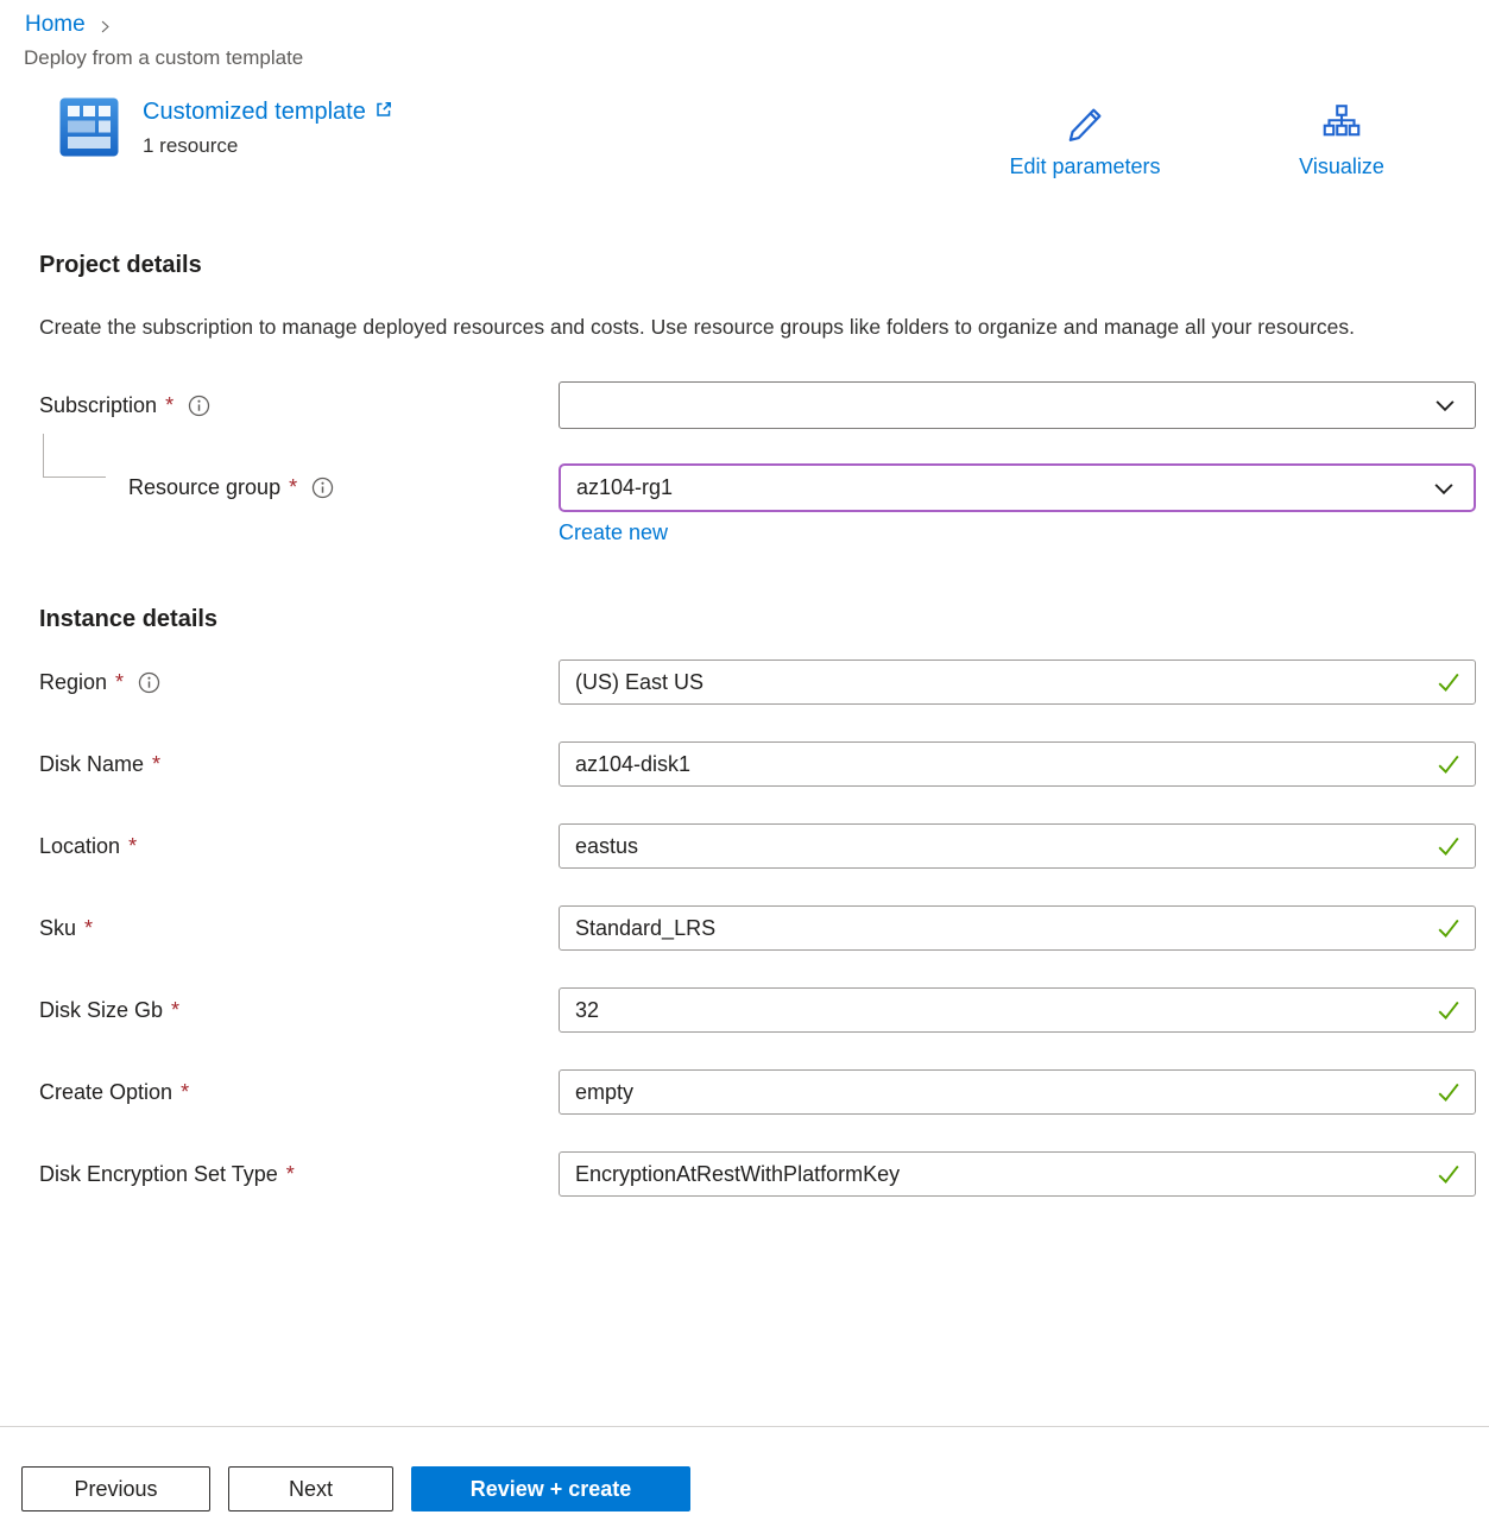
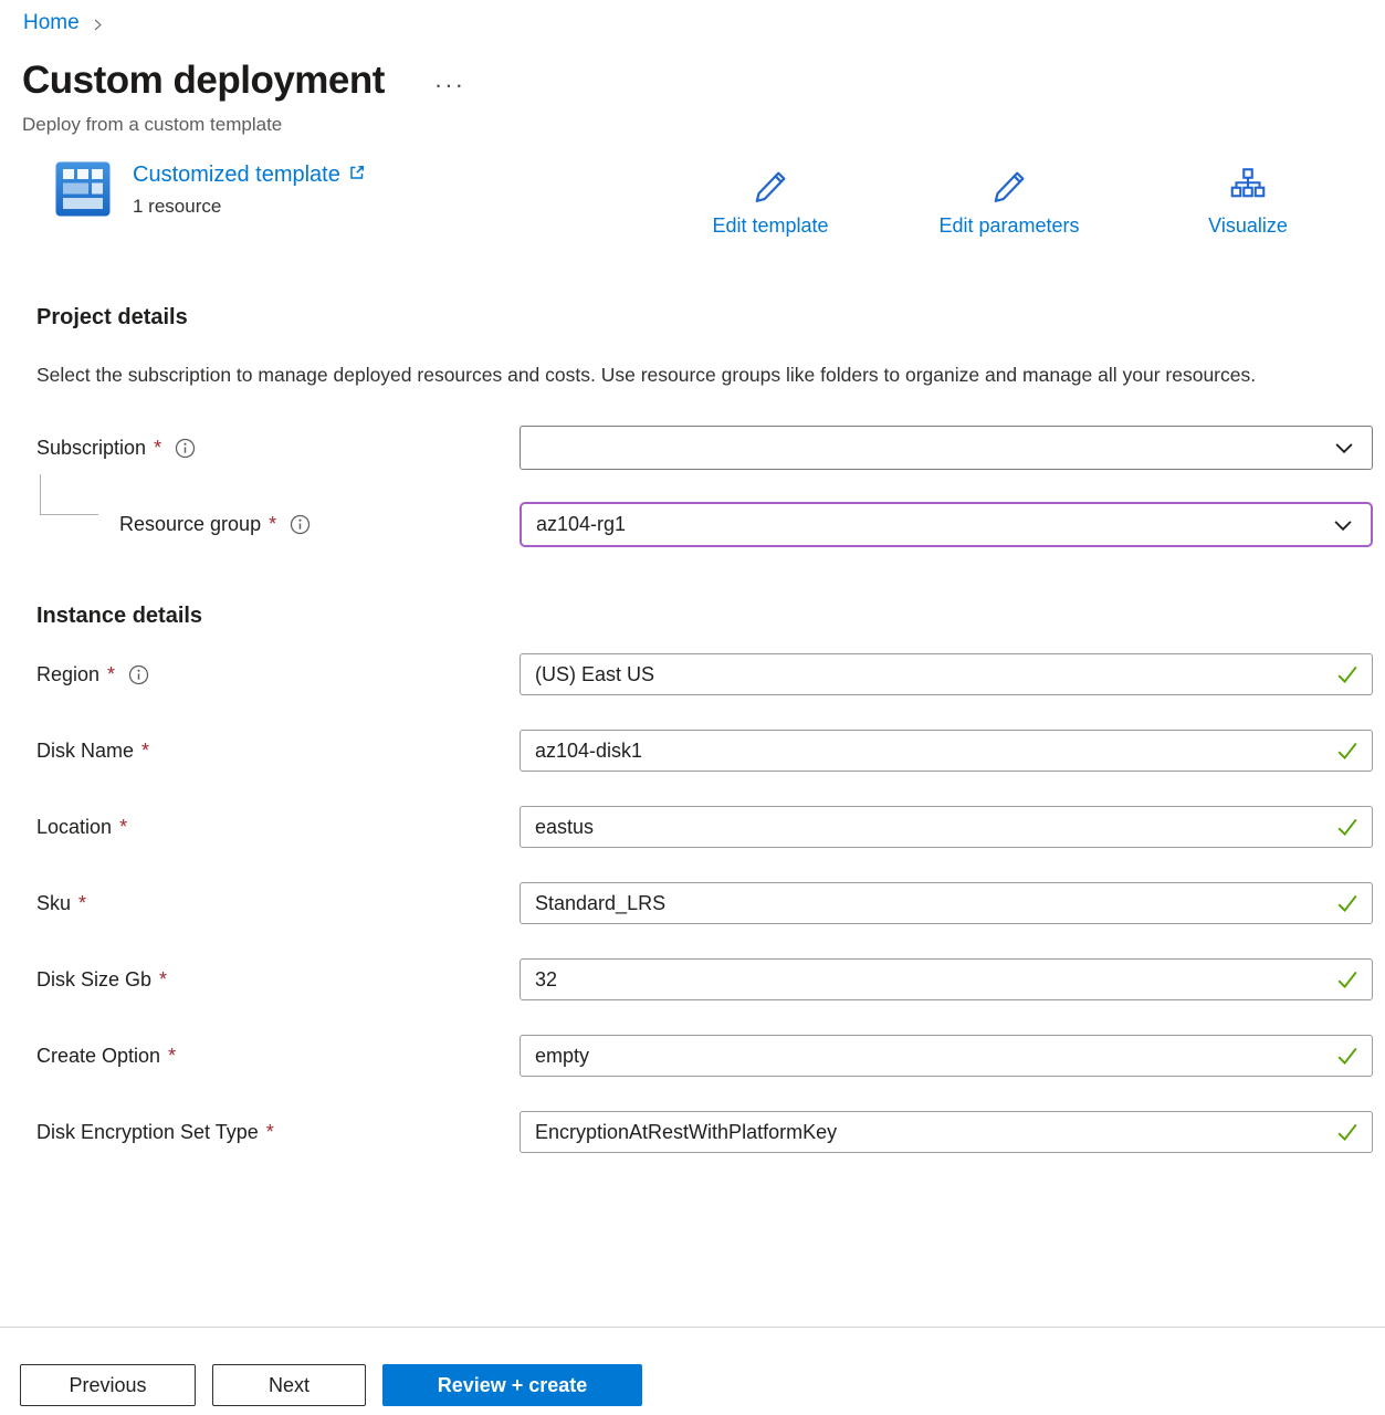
  Home
+ Custom deployment
+ ···
  Deploy from a custom template
  Customized template
  1 resource
+ Edit template
  Edit parameters
  Visualize
  Project details
- Create the subscription to manage deployed resources and costs. Use resource groups like folders to organize and manage all your resources.
+ Select the subscription to manage deployed resources and costs. Use resource groups like folders to organize and manage all your resources.
  Subscription
  *
  Resource group
  *
  az104-rg1
- Create new
  Instance details
  Region
  *
  (US) East US
  Disk Name
  *
  az104-disk1
  Location
  *
  eastus
  Sku
  *
  Standard_LRS
  Disk Size Gb
  *
  32
  Create Option
  *
  empty
  Disk Encryption Set Type
  *
  EncryptionAtRestWithPlatformKey
  Previous
  Next
  Review + create
